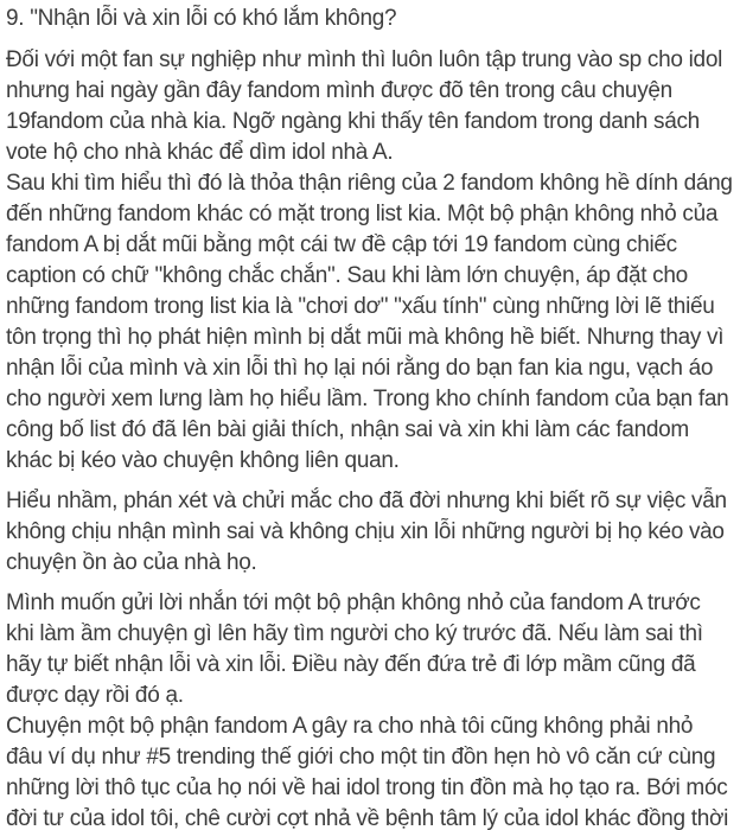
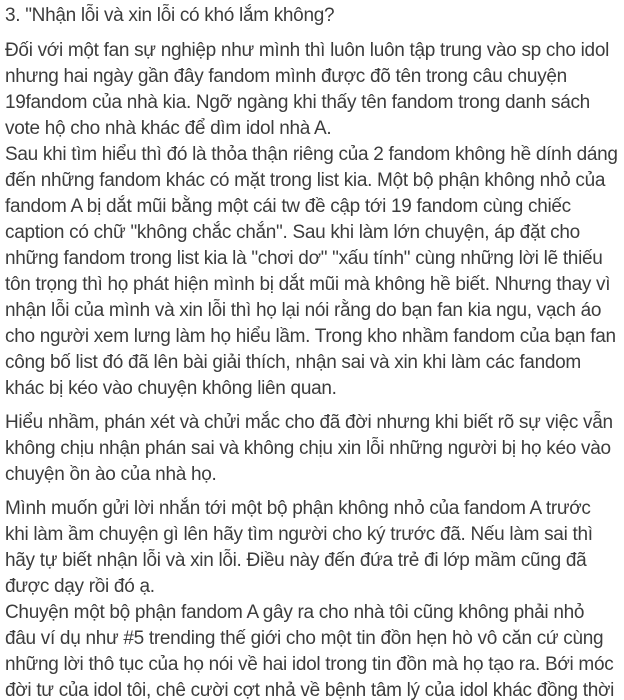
- 9. "Nhận lỗi và xin lỗi có khó lắm không?
+ 3. "Nhận lỗi và xin lỗi có khó lắm không?
  Đối với một fan sự nghiệp như mình thì luôn luôn tập trung vào sp cho idol nhưng hai ngày gần đây fandom mình được đõ tên trong câu chuyện 19fandom của nhà kia. Ngỡ ngàng khi thấy tên fandom trong danh sách vote hộ cho nhà khác để dìm idol nhà A.
- Sau khi tìm hiểu thì đó là thỏa thận riêng của 2 fandom không hề dính dáng đến những fandom khác có mặt trong list kia. Một bộ phận không nhỏ của fandom A bị dắt mũi bằng một cái tw đề cập tới 19 fandom cùng chiếc caption có chữ "không chắc chắn". Sau khi làm lớn chuyện, áp đặt cho những fandom trong list kia là "chơi dơ" "xấu tính" cùng những lời lẽ thiếu tôn trọng thì họ phát hiện mình bị dắt mũi mà không hề biết. Nhưng thay vì nhận lỗi của mình và xin lỗi thì họ lại nói rằng do bạn fan kia ngu, vạch áo cho người xem lưng làm họ hiểu lầm. Trong kho chính fandom của bạn fan công bố list đó đã lên bài giải thích, nhận sai và xin khi làm các fandom khác bị kéo vào chuyện không liên quan.
+ Sau khi tìm hiểu thì đó là thỏa thận riêng của 2 fandom không hề dính dáng đến những fandom khác có mặt trong list kia. Một bộ phận không nhỏ của fandom A bị dắt mũi bằng một cái tw đề cập tới 19 fandom cùng chiếc caption có chữ "không chắc chắn". Sau khi làm lớn chuyện, áp đặt cho những fandom trong list kia là "chơi dơ" "xấu tính" cùng những lời lẽ thiếu tôn trọng thì họ phát hiện mình bị dắt mũi mà không hề biết. Nhưng thay vì nhận lỗi của mình và xin lỗi thì họ lại nói rằng do bạn fan kia ngu, vạch áo cho người xem lưng làm họ hiểu lầm. Trong kho nhầm fandom của bạn fan công bố list đó đã lên bài giải thích, nhận sai và xin khi làm các fandom khác bị kéo vào chuyện không liên quan.
- Hiểu nhầm, phán xét và chửi mắc cho đã đời nhưng khi biết rõ sự việc vẫn không chịu nhận mình sai và không chịu xin lỗi những người bị họ kéo vào chuyện ồn ào của nhà họ.
+ Hiểu nhầm, phán xét và chửi mắc cho đã đời nhưng khi biết rõ sự việc vẫn không chịu nhận phán sai và không chịu xin lỗi những người bị họ kéo vào chuyện ồn ào của nhà họ.
  Mình muốn gửi lời nhắn tới một bộ phận không nhỏ của fandom A trước khi làm ầm chuyện gì lên hãy tìm người cho ký trước đã. Nếu làm sai thì hãy tự biết nhận lỗi và xin lỗi. Điều này đến đứa trẻ đi lớp mầm cũng đã được dạy rồi đó ạ.
  Chuyện một bộ phận fandom A gây ra cho nhà tôi cũng không phải nhỏ đâu ví dụ như #5 trending thế giới cho một tin đồn hẹn hò vô căn cứ cùng những lời thô tục của họ nói về hai idol trong tin đồn mà họ tạo ra. Bới móc đời tư của idol tôi, chê cười cợt nhả về bệnh tâm lý của idol khác đồng thời
